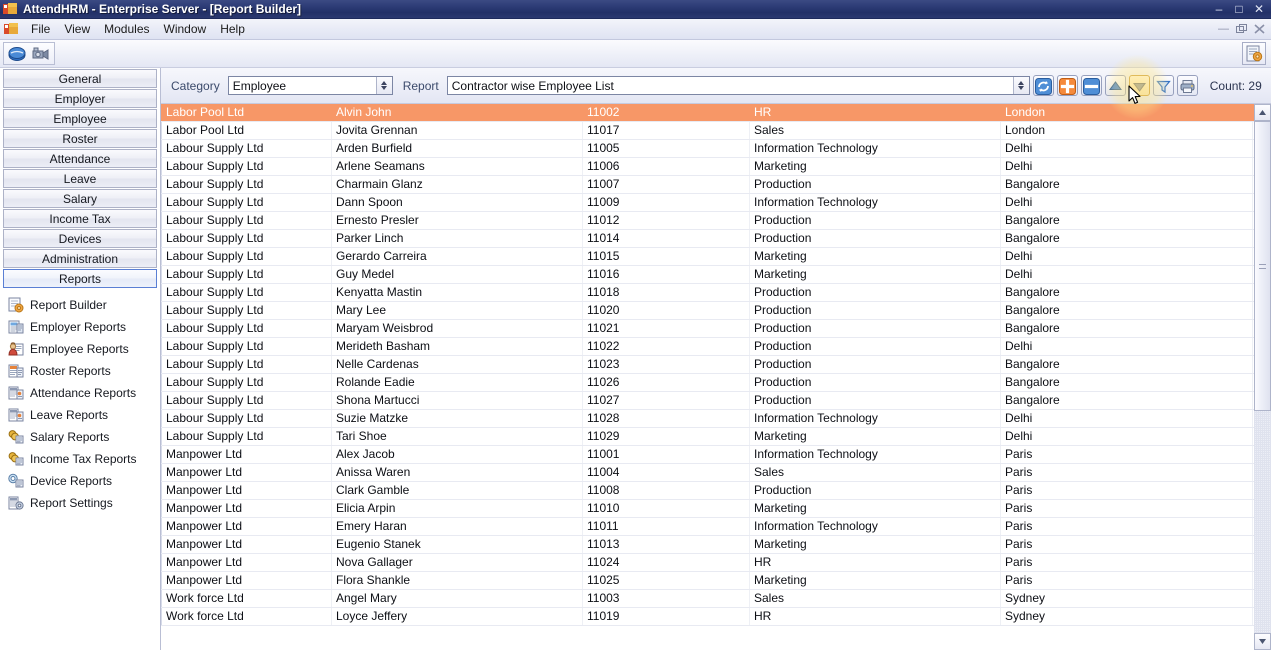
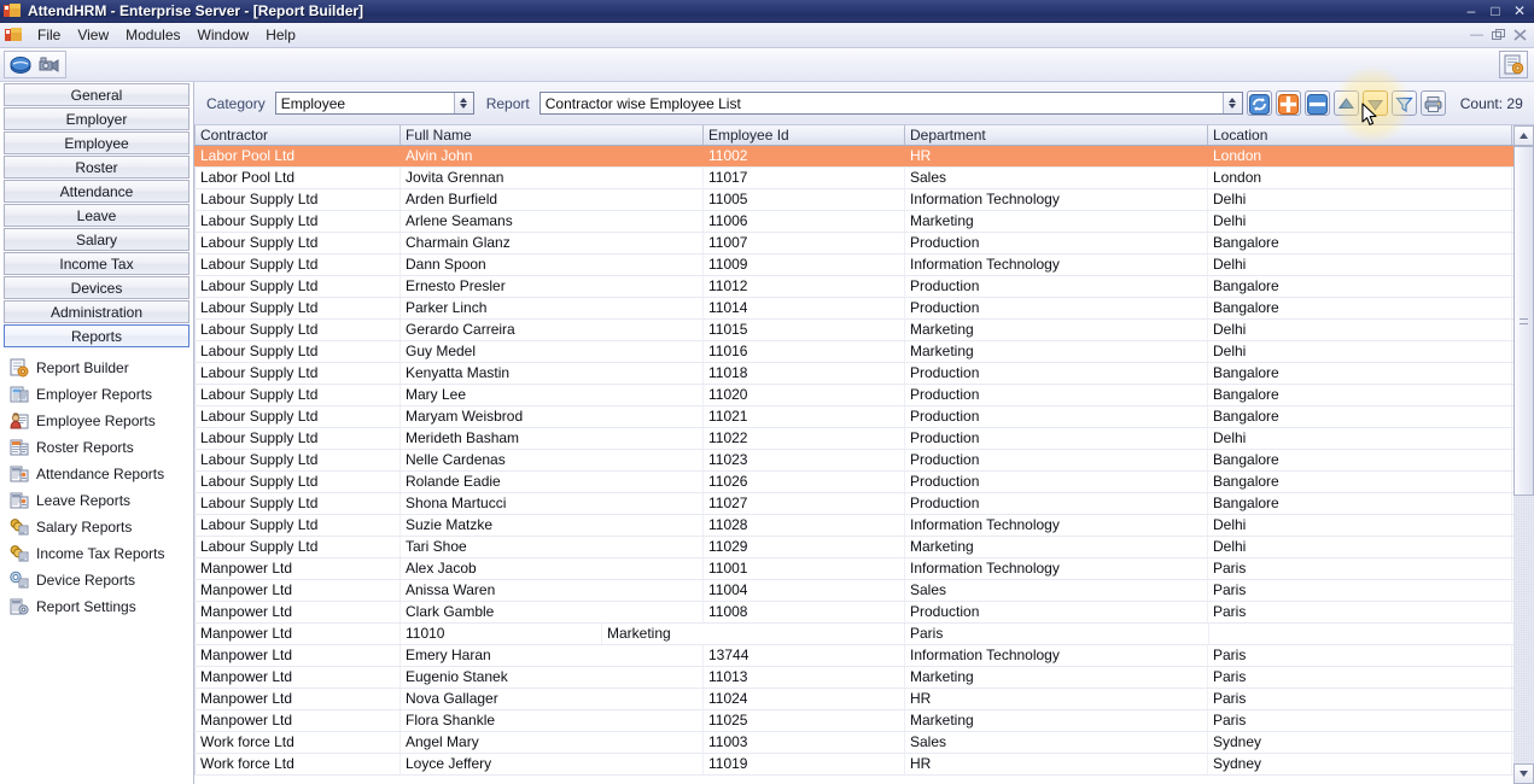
  AttendHRM - Enterprise Server - [Report Builder]
  –
  □
  ✕
  File
  View
  Modules
  Window
  Help
  —
  General
  Employer
  Employee
  Roster
  Attendance
  Leave
  Salary
  Income Tax
  Devices
  Administration
  Reports
  Report Builder
  Employer Reports
  Employee Reports
  Roster Reports
  Attendance Reports
  Leave Reports
  Salary Reports
  Income Tax Reports
  Device Reports
  Report Settings
  Category
  Employee
  Report
  Contractor wise Employee List
  Count: 29
+ Contractor
+ Full Name
+ Employee Id
+ Department
+ Location
  Labor Pool Ltd
  Alvin John
  11002
  HR
  London
  Labor Pool Ltd
  Jovita Grennan
  11017
  Sales
  London
  Labour Supply Ltd
  Arden Burfield
  11005
  Information Technology
  Delhi
  Labour Supply Ltd
  Arlene Seamans
  11006
  Marketing
  Delhi
  Labour Supply Ltd
  Charmain Glanz
  11007
  Production
  Bangalore
  Labour Supply Ltd
  Dann Spoon
  11009
  Information Technology
  Delhi
  Labour Supply Ltd
  Ernesto Presler
  11012
  Production
  Bangalore
  Labour Supply Ltd
  Parker Linch
  11014
  Production
  Bangalore
  Labour Supply Ltd
  Gerardo Carreira
  11015
  Marketing
  Delhi
  Labour Supply Ltd
  Guy Medel
  11016
  Marketing
  Delhi
  Labour Supply Ltd
  Kenyatta Mastin
  11018
  Production
  Bangalore
  Labour Supply Ltd
  Mary Lee
  11020
  Production
  Bangalore
  Labour Supply Ltd
  Maryam Weisbrod
  11021
  Production
  Bangalore
  Labour Supply Ltd
  Merideth Basham
  11022
  Production
  Delhi
  Labour Supply Ltd
  Nelle Cardenas
  11023
  Production
  Bangalore
  Labour Supply Ltd
  Rolande Eadie
  11026
  Production
  Bangalore
  Labour Supply Ltd
  Shona Martucci
  11027
  Production
  Bangalore
  Labour Supply Ltd
  Suzie Matzke
  11028
  Information Technology
  Delhi
  Labour Supply Ltd
  Tari Shoe
  11029
  Marketing
  Delhi
  Manpower Ltd
  Alex Jacob
  11001
  Information Technology
  Paris
  Manpower Ltd
  Anissa Waren
  11004
  Sales
  Paris
  Manpower Ltd
  Clark Gamble
  11008
  Production
  Paris
  Manpower Ltd
- Elicia Arpin
  11010
  Marketing
  Paris
  Manpower Ltd
  Emery Haran
- 11011
+ 13744
  Information Technology
  Paris
  Manpower Ltd
  Eugenio Stanek
  11013
  Marketing
  Paris
  Manpower Ltd
  Nova Gallager
  11024
  HR
  Paris
  Manpower Ltd
  Flora Shankle
  11025
  Marketing
  Paris
  Work force Ltd
  Angel Mary
  11003
  Sales
  Sydney
  Work force Ltd
  Loyce Jeffery
  11019
  HR
  Sydney
